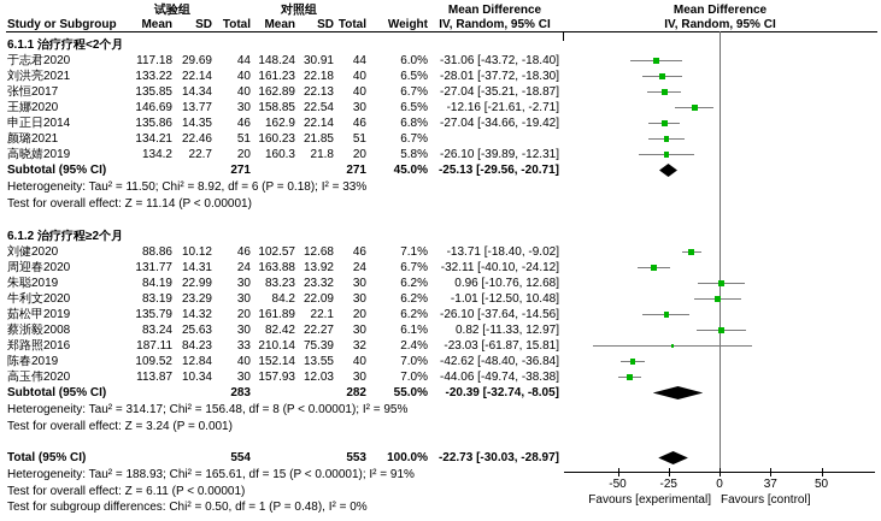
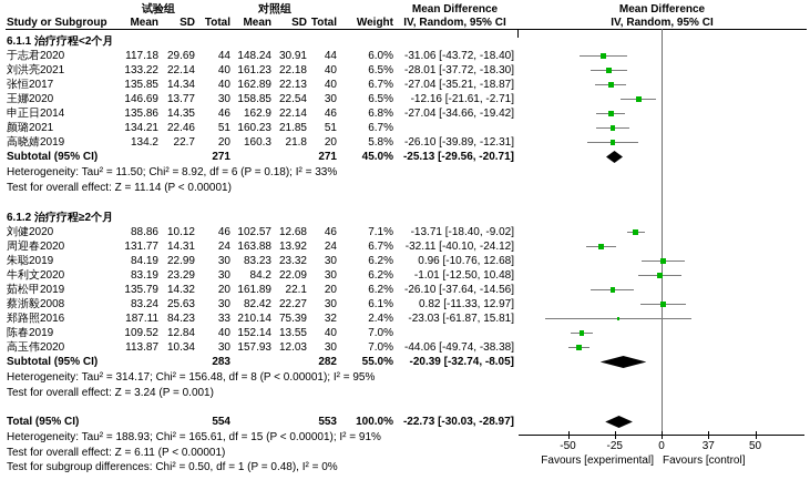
  试验组
  对照组
  Mean Difference
  Mean Difference
  Study or Subgroup
  Mean
  SD
  Total
  Mean
  SD
  Total
  Weight
  IV, Random, 95% CI
  IV, Random, 95% CI
  6.1.1 治疗疗程<2个月
  于志君2020
  117.18
  29.69
  44
  148.24
  30.91
  44
  6.0%
  -31.06 [-43.72, -18.40]
  刘洪亮2021
  133.22
  22.14
  40
  161.23
  22.18
  40
  6.5%
  -28.01 [-37.72, -18.30]
  张恒2017
  135.85
  14.34
  40
  162.89
  22.13
  40
  6.7%
  -27.04 [-35.21, -18.87]
  王娜2020
  146.69
  13.77
  30
  158.85
  22.54
  30
  6.5%
  -12.16 [-21.61, -2.71]
  申正日2014
  135.86
  14.35
  46
  162.9
  22.14
  46
  6.8%
  -27.04 [-34.66, -19.42]
  颜璐2021
  134.21
  22.46
  51
  160.23
  21.85
  51
  6.7%
  高晓婧2019
  134.2
  22.7
  20
  160.3
  21.8
  20
  5.8%
  -26.10 [-39.89, -12.31]
  Subtotal (95% CI)
  271
  271
  45.0%
  -25.13 [-29.56, -20.71]
  Heterogeneity: Tau² = 11.50; Chi² = 8.92, df = 6 (P = 0.18); I² = 33%
  Test for overall effect: Z = 11.14 (P < 0.00001)
  6.1.2 治疗疗程≥2个月
  刘健2020
  88.86
  10.12
  46
  102.57
  12.68
  46
  7.1%
  -13.71 [-18.40, -9.02]
  周迎春2020
  131.77
  14.31
  24
  163.88
  13.92
  24
  6.7%
  -32.11 [-40.10, -24.12]
  朱聪2019
  84.19
  22.99
  30
  83.23
  23.32
  30
  6.2%
  0.96 [-10.76, 12.68]
  牛利文2020
  83.19
  23.29
  30
  84.2
  22.09
  30
  6.2%
  -1.01 [-12.50, 10.48]
  茹松甲2019
  135.79
  14.32
  20
  161.89
  22.1
  20
  6.2%
  -26.10 [-37.64, -14.56]
  蔡浙毅2008
  83.24
  25.63
  30
  82.42
  22.27
  30
  6.1%
  0.82 [-11.33, 12.97]
  郑路照2016
  187.11
  84.23
  33
  210.14
  75.39
  32
  2.4%
  -23.03 [-61.87, 15.81]
  陈春2019
  109.52
  12.84
  40
  152.14
  13.55
  40
  7.0%
- -42.62 [-48.40, -36.84]
  高玉伟2020
  113.87
  10.34
  30
  157.93
  12.03
  30
  7.0%
  -44.06 [-49.74, -38.38]
  Subtotal (95% CI)
  283
  282
  55.0%
  -20.39 [-32.74, -8.05]
  Heterogeneity: Tau² = 314.17; Chi² = 156.48, df = 8 (P < 0.00001); I² = 95%
  Test for overall effect: Z = 3.24 (P = 0.001)
  Total (95% CI)
  554
  553
  100.0%
  -22.73 [-30.03, -28.97]
  Heterogeneity: Tau² = 188.93; Chi² = 165.61, df = 15 (P < 0.00001); I² = 91%
  Test for overall effect: Z = 6.11 (P < 0.00001)
  Test for subgroup differences: Chi² = 0.50, df = 1 (P = 0.48), I² = 0%
  Favours [experimental]
  Favours [control]
  -50
  -25
  0
  37
  50
